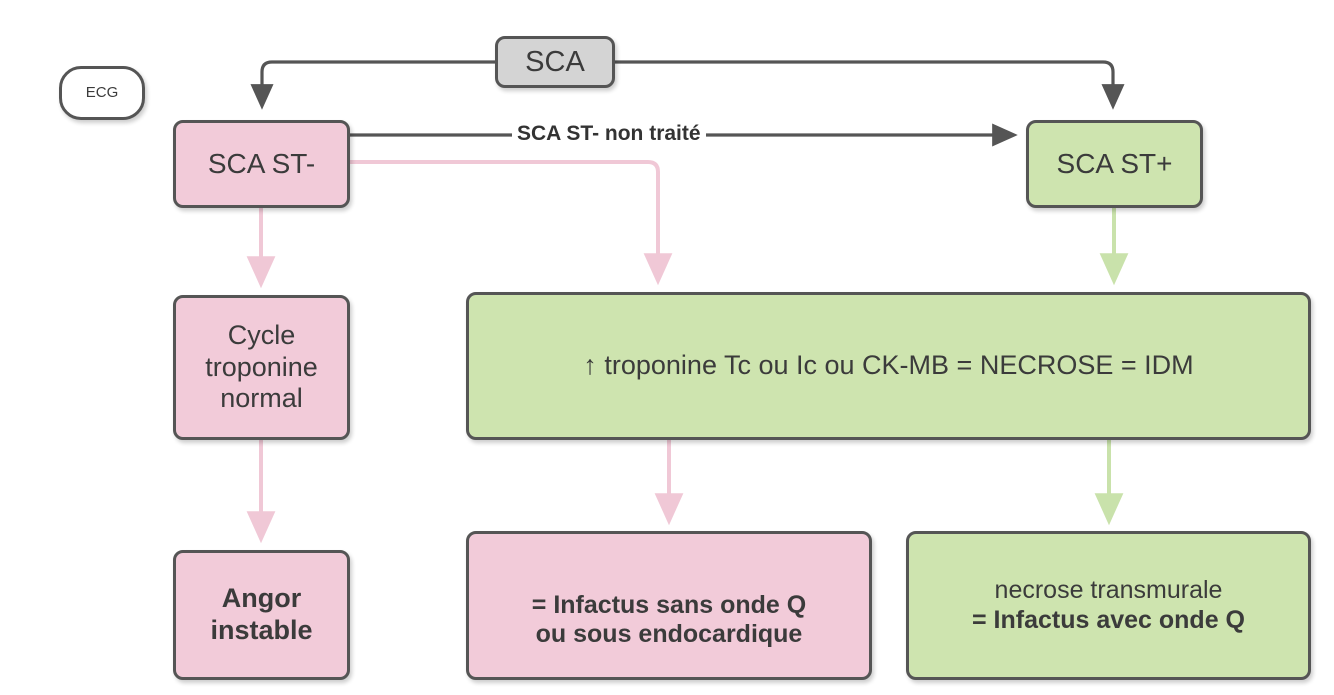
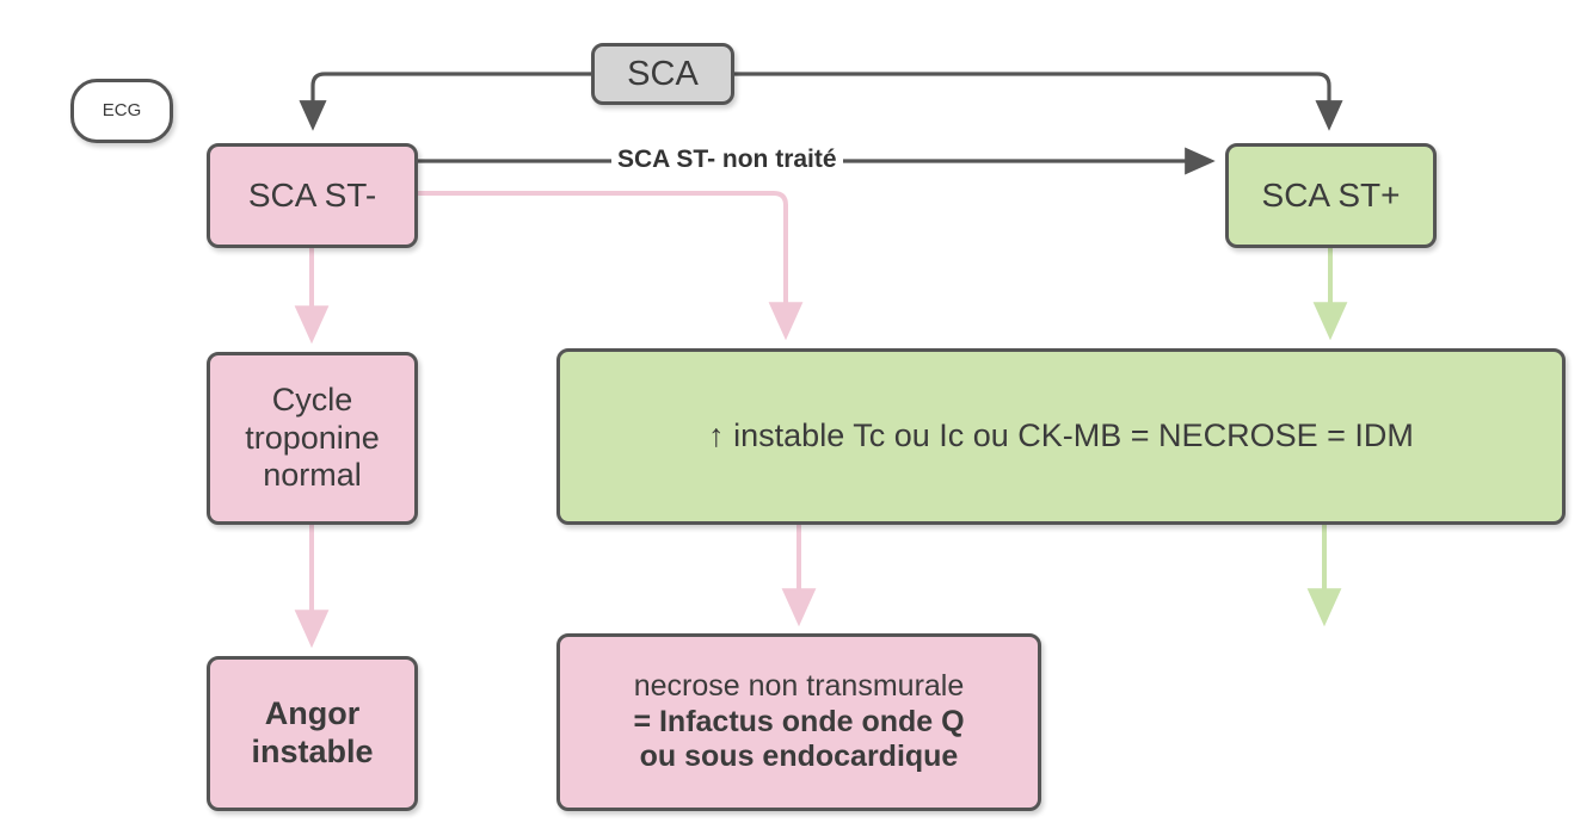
  ECG
  SCA
  SCA ST-
  SCA ST+
  Cycle
  troponine
  normal
- ↑ troponine Tc ou Ic ou CK-MB = NECROSE = IDM
+ ↑ instable Tc ou Ic ou CK-MB = NECROSE = IDM
  Angor
  instable
+ necrose non transmurale
- = Infactus sans onde Q
+ = Infactus onde onde Q
  ou sous endocardique
- necrose transmurale
- = Infactus avec onde Q
  SCA ST- non traité
